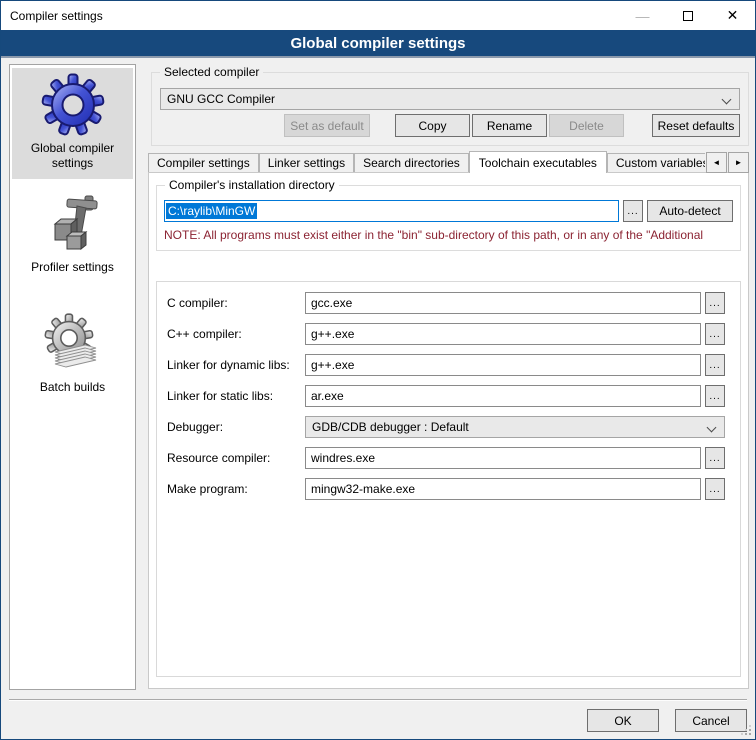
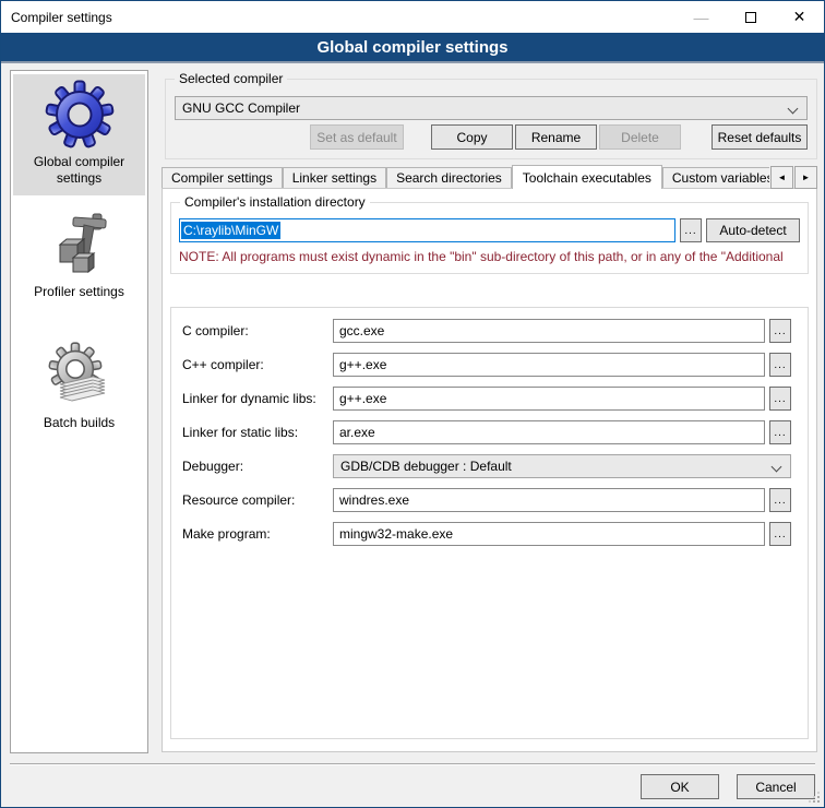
  Compiler settings
  —
  ✕
  Global compiler settings
  Global compiler settings
  Profiler settings
  Batch builds
  Selected compiler
  GNU GCC Compiler
  Set as default
  Copy
  Rename
  Delete
  Reset defaults
  Compiler settings
  Linker settings
  Search directories
  Toolchain executables
  Custom variable
  ◄
  ►
  Compiler's installation directory
  C:\raylib\MinGW
  ...
  Auto-detect
- NOTE: All programs must exist either in the "bin" sub-directory of this path, or in any of the "Additional
+ NOTE: All programs must exist dynamic in the "bin" sub-directory of this path, or in any of the "Additional
  C compiler:
  gcc.exe
  ...
  C++ compiler:
  g++.exe
  ...
  Linker for dynamic libs:
  g++.exe
  ...
  Linker for static libs:
  ar.exe
  ...
  Debugger:
  GDB/CDB debugger : Default
  Resource compiler:
  windres.exe
  ...
  Make program:
  mingw32-make.exe
  ...
  OK
  Cancel
